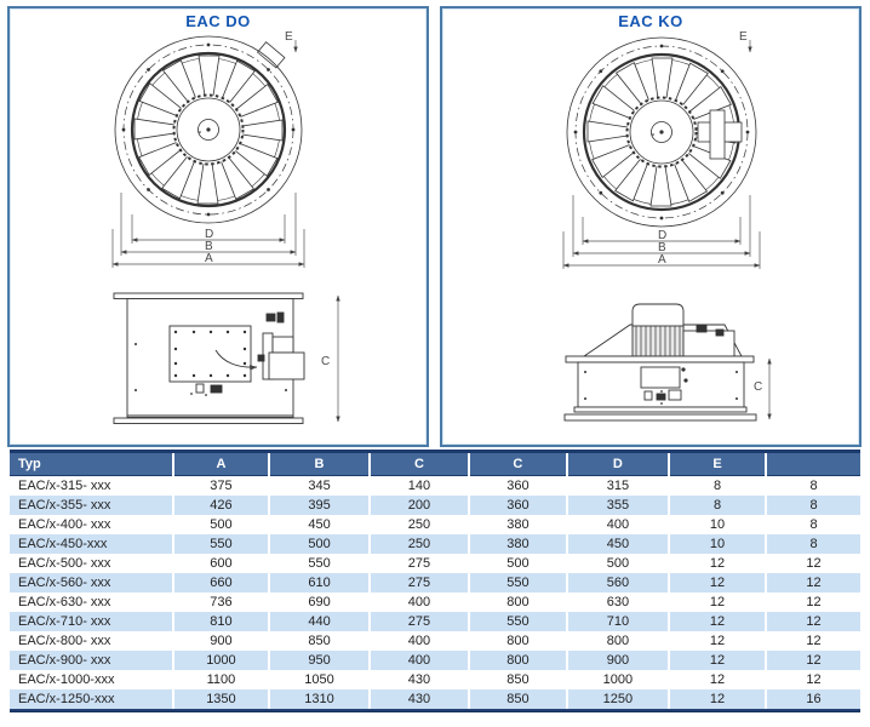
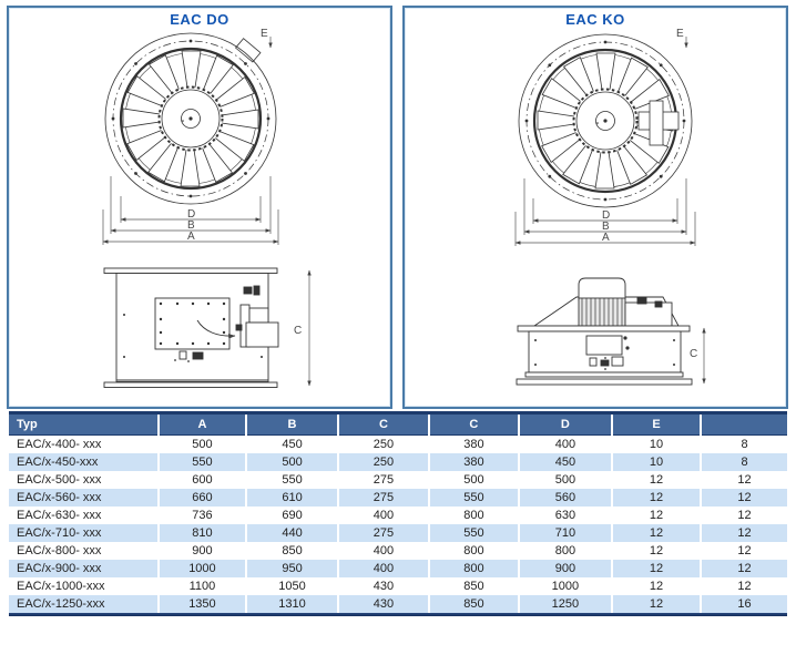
  EAC DO
  D
  B
  A
  E
  C
  EAC KO
  D
  B
  A
  E
  C
  Typ	A	B	C	C	D	E
- EAC/x-315- xxx	375	345	140	360	315	8	8
- EAC/x-355- xxx	426	395	200	360	355	8	8
  EAC/x-400- xxx	500	450	250	380	400	10	8
  EAC/x-450-xxx	550	500	250	380	450	10	8
  EAC/x-500- xxx	600	550	275	500	500	12	12
  EAC/x-560- xxx	660	610	275	550	560	12	12
  EAC/x-630- xxx	736	690	400	800	630	12	12
  EAC/x-710- xxx	810	440	275	550	710	12	12
  EAC/x-800- xxx	900	850	400	800	800	12	12
  EAC/x-900- xxx	1000	950	400	800	900	12	12
  EAC/x-1000-xxx	1100	1050	430	850	1000	12	12
  EAC/x-1250-xxx	1350	1310	430	850	1250	12	16
